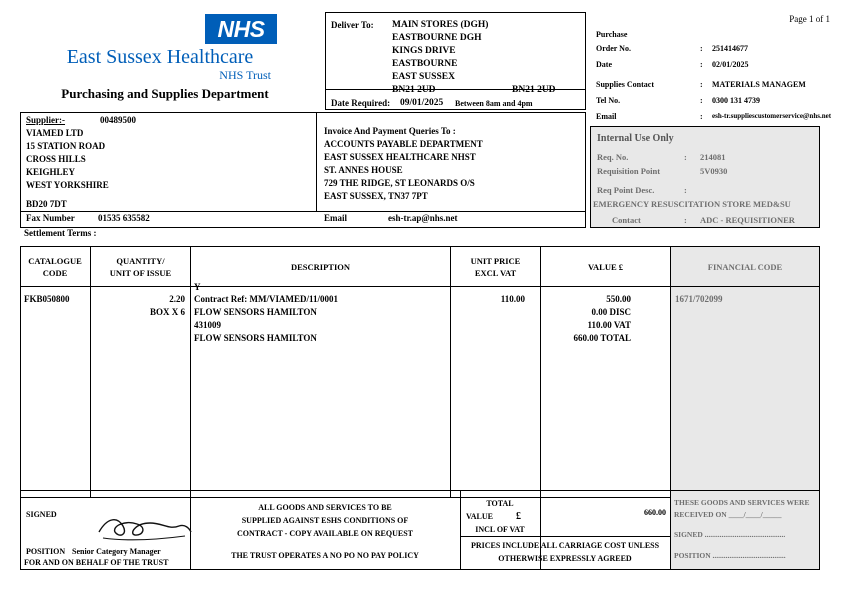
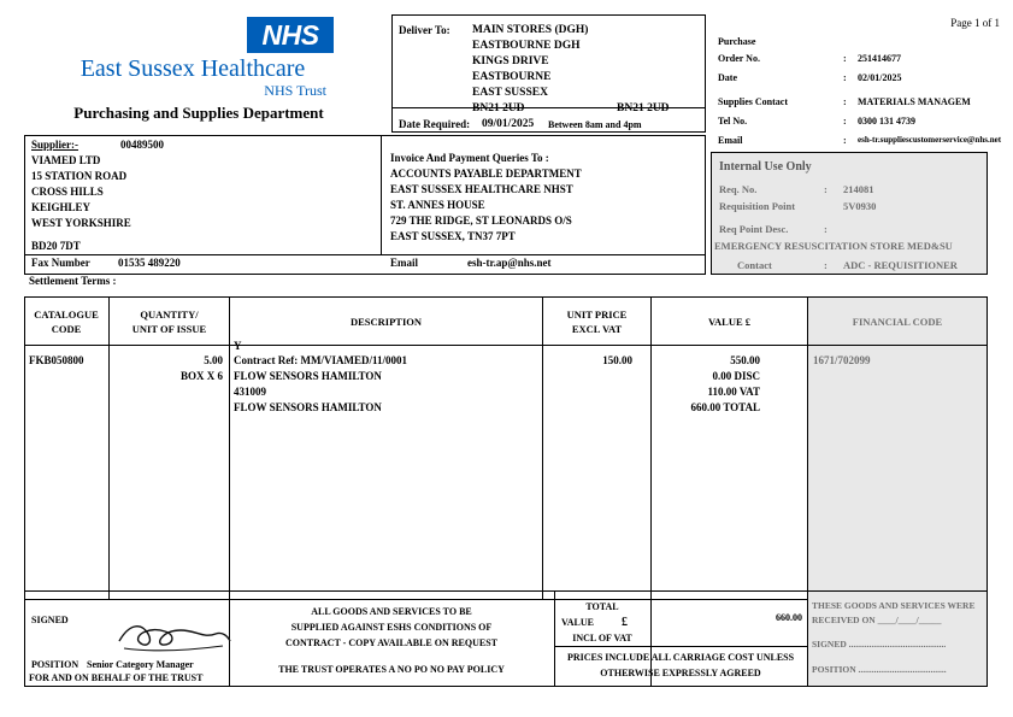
  Page 1 of 1
  NHS
  East Sussex Healthcare
  NHS Trust
  Purchasing and Supplies Department
  Deliver To:
  MAIN STORES (DGH)
  EASTBOURNE DGH
  KINGS DRIVE
  EASTBOURNE
  EAST SUSSEX
  BN21 2UD
  BN21 2UD
  Date Required:
  09/01/2025
  Between 8am and 4pm
  Purchase
  Order No.
  :
  251414677
  Date
  :
  02/01/2025
  Supplies Contact
  :
  MATERIALS MANAGEM
  Tel No.
  :
  0300 131 4739
  Email
  :
  esh-tr.suppliescustomerservice@nhs.net
  Supplier:-
  00489500
  VIAMED LTD
  15 STATION ROAD
  CROSS HILLS
  KEIGHLEY
  WEST YORKSHIRE
  BD20 7DT
  Fax Number
- 01535 635582
+ 01535 489220
  Settlement Terms :
  Invoice And Payment Queries To :
  ACCOUNTS PAYABLE DEPARTMENT
  EAST SUSSEX HEALTHCARE NHST
  ST. ANNES HOUSE
  729 THE RIDGE, ST LEONARDS O/S
  EAST SUSSEX, TN37 7PT
  Email
  esh-tr.ap@nhs.net
  Internal Use Only
  Req. No.
  :
  214081
  Requisition Point
  5V0930
  Req Point Desc.
  :
  EMERGENCY RESUSCITATION STORE MED&SU
  Contact
  :
  ADC - REQUISITIONER
  CATALOGUE
  CODE
  QUANTITY/
  UNIT OF ISSUE
  DESCRIPTION
  UNIT PRICE
  EXCL VAT
  VALUE £
  FINANCIAL CODE
  FKB050800
- 2.20
+ 5.00
  BOX X 6
  Y
  Contract Ref: MM/VIAMED/11/0001
  FLOW SENSORS HAMILTON
  431009
  FLOW SENSORS HAMILTON
- 110.00
+ 150.00
  550.00
  0.00 DISC
  110.00 VAT
  660.00 TOTAL
  1671/702099
  SIGNED
  POSITION
  Senior Category Manager
  FOR AND ON BEHALF OF THE TRUST
  ALL GOODS AND SERVICES TO BE
  SUPPLIED AGAINST ESHS CONDITIONS OF
  CONTRACT - COPY AVAILABLE ON REQUEST
  THE TRUST OPERATES A NO PO NO PAY POLICY
  TOTAL
  VALUE
  £
  INCL OF VAT
  660.00
  PRICES INCLUDE ALL CARRIAGE COST UNLESS
  OTHERWISE EXPRESSLY AGREED
  THESE GOODS AND SERVICES WERE
  RECEIVED ON ____/____/_____
  SIGNED ...........................................
  POSITION .......................................
